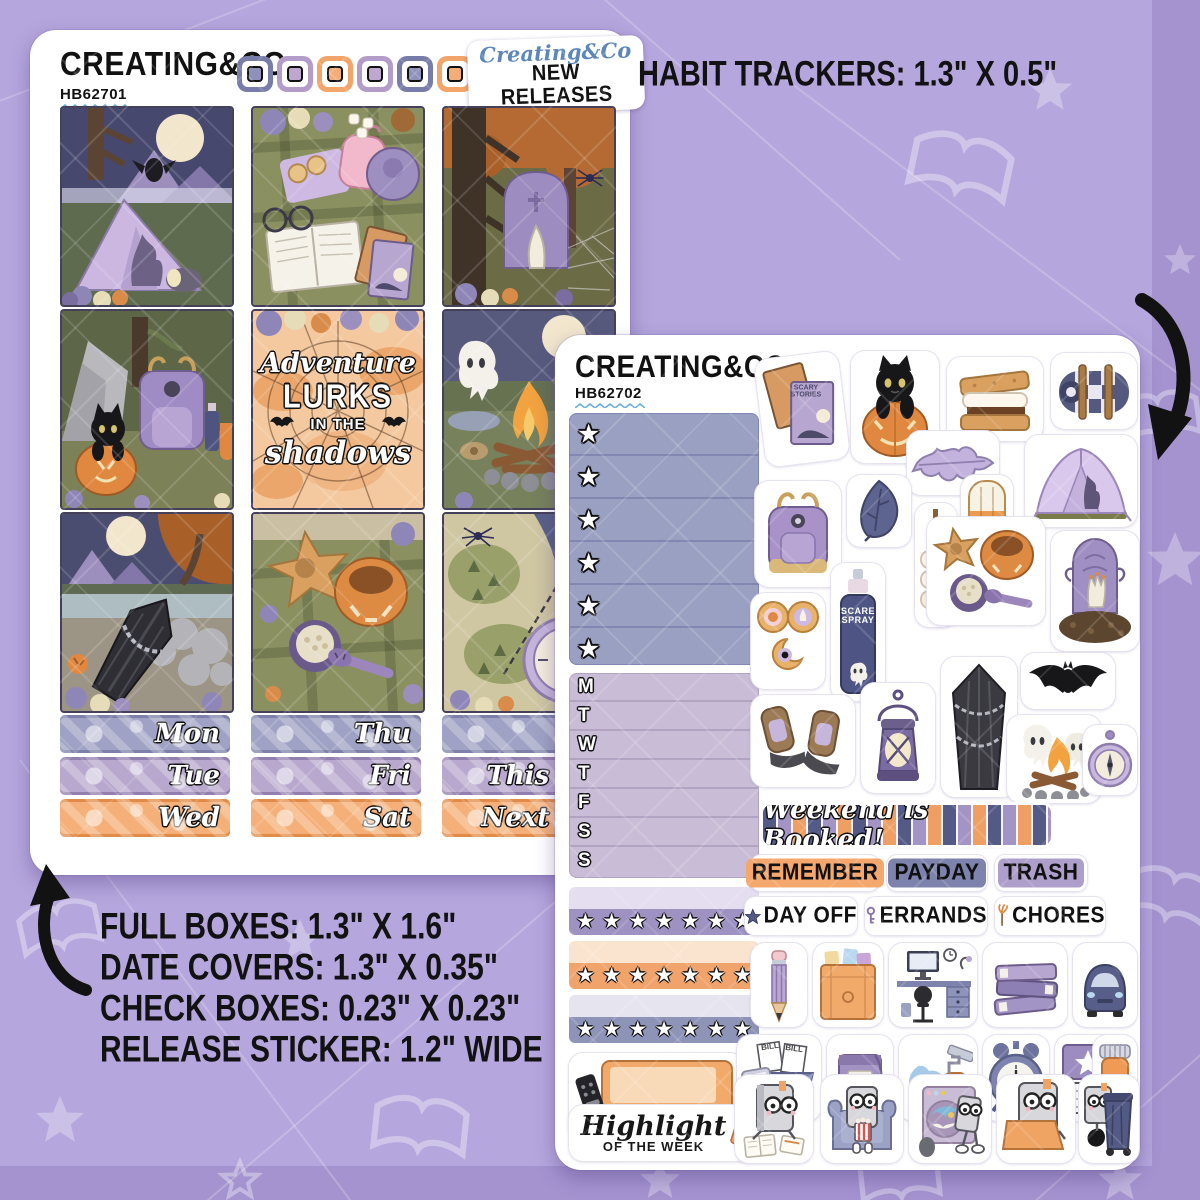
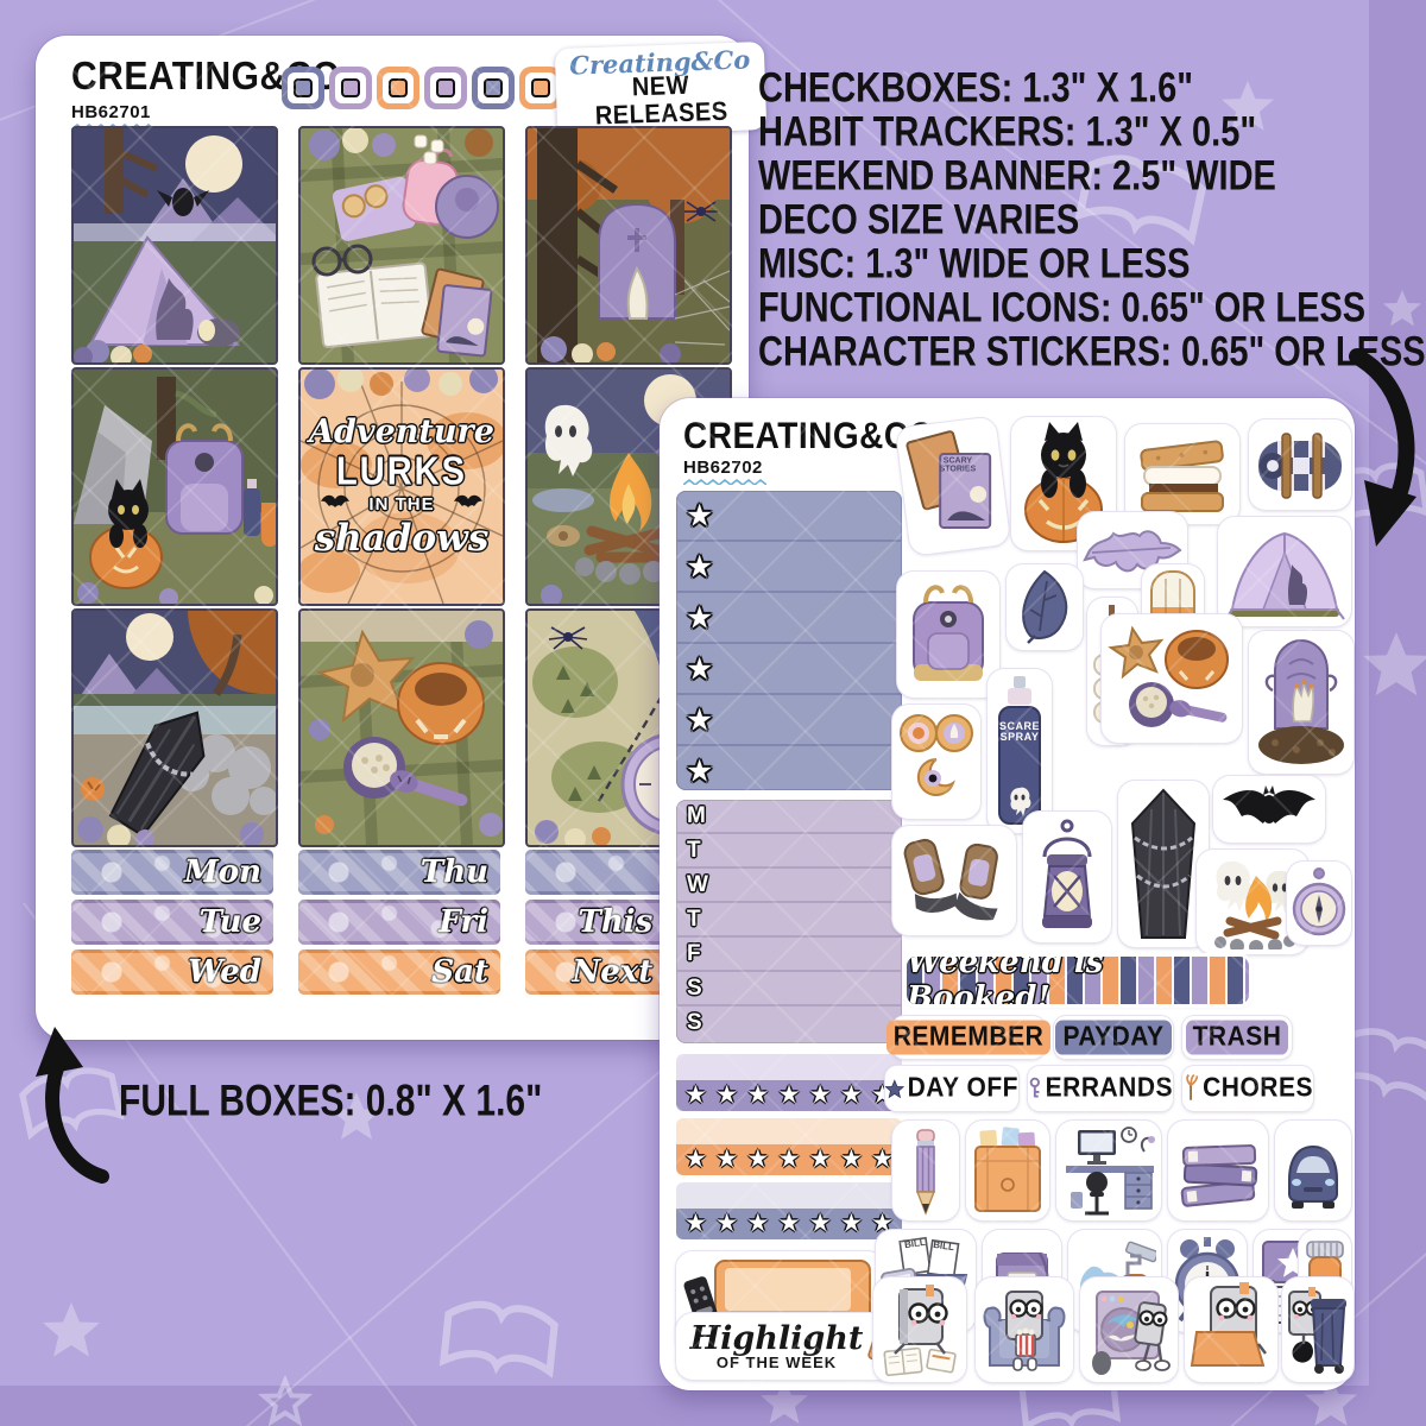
+ CHECKBOXES: 1.3" X 1.6"
  HABIT TRACKERS: 1.3" X 0.5"
+ WEEKEND BANNER: 2.5" WIDE
+ DECO SIZE VARIES
+ MISC: 1.3" WIDE OR LESS
+ FUNCTIONAL ICONS: 0.65" OR LESS
+ CHARACTER STICKERS: 0.65" OR LESS
- FULL BOXES: 1.3" X 1.6"
+ FULL BOXES: 0.8" X 1.6"
- DATE COVERS: 1.3" X 0.35"
- CHECK BOXES: 0.23" X 0.23"
- RELEASE STICKER: 1.2" WIDE
